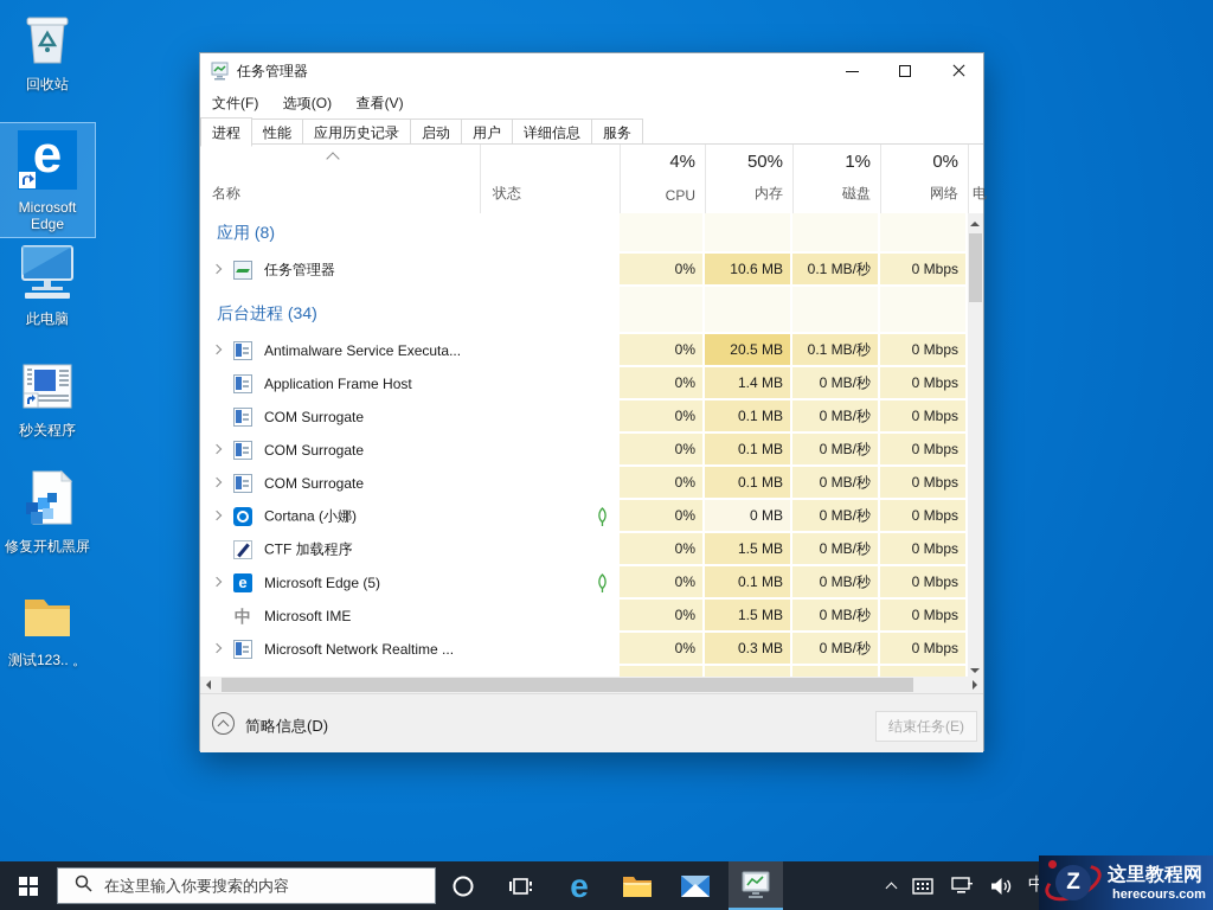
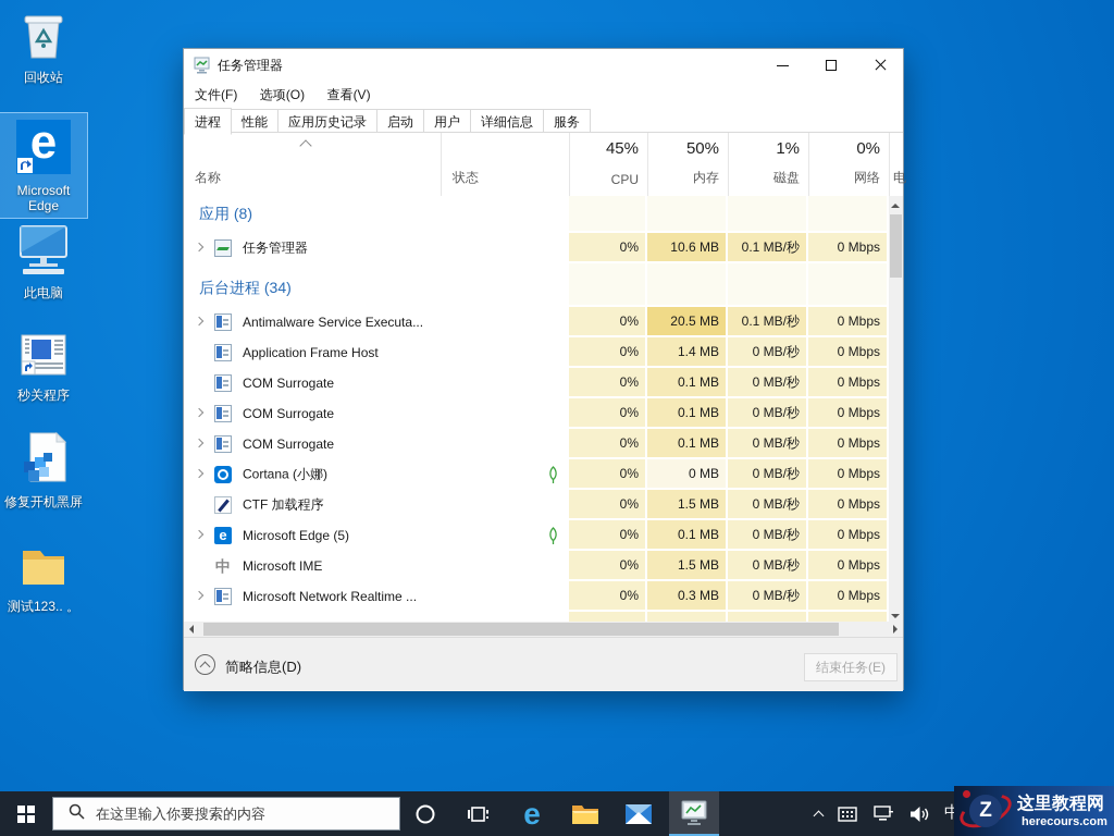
  回收站
  e
  Microsoft Edge
  此电脑
  秒关程序
  修复开机黑屏
  测试123.. 。
  任务管理器
  文件(F) 选项(O) 查看(V)
  进程 性能 应用历史记录 启动 用户 详细信息 服务
  名称
  状态
- 4%
+ 45%
  CPU
  50%
  内存
  1%
  磁盘
  0%
  网络
  电
  应用 (8)
  任务管理器
  0%
  10.6 MB
  0.1 MB/秒
  0 Mbps
  后台进程 (34)
  Antimalware Service Executa...
  0%
  20.5 MB
  0.1 MB/秒
  0 Mbps
  Application Frame Host
  0%
  1.4 MB
  0 MB/秒
  0 Mbps
  COM Surrogate
  0%
  0.1 MB
  0 MB/秒
  0 Mbps
  COM Surrogate
  0%
  0.1 MB
  0 MB/秒
  0 Mbps
  COM Surrogate
  0%
  0.1 MB
  0 MB/秒
  0 Mbps
  Cortana (小娜)
  0%
  0 MB
  0 MB/秒
  0 Mbps
  CTF 加载程序
  0%
  1.5 MB
  0 MB/秒
  0 Mbps
  e
  Microsoft Edge (5)
  0%
  0.1 MB
  0 MB/秒
  0 Mbps
  中
  Microsoft IME
  0%
  1.5 MB
  0 MB/秒
  0 Mbps
  Microsoft Network Realtime ...
  0%
  0.3 MB
  0 MB/秒
  0 Mbps
  简略信息(D)
  结束任务(E)
  在这里输入你要搜索的内容
  e
  中
  Z
  这里教程网
  herecours.com
